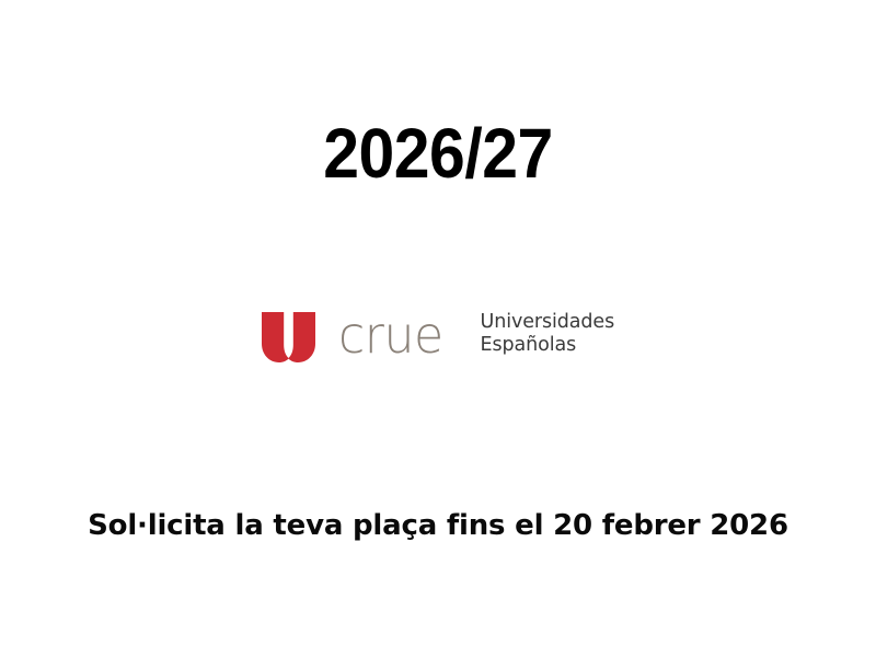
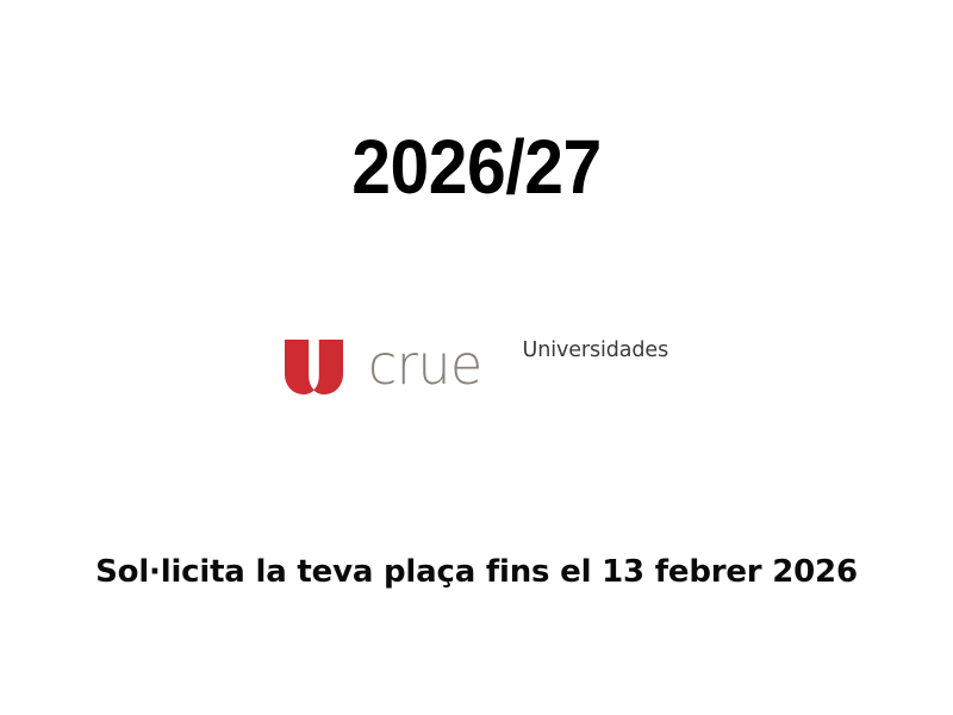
  2026/27
  crue
  Universidades
- Españolas
- Sol·licita la teva plaça fins el 20 febrer 2026
+ Sol·licita la teva plaça fins el 13 febrer 2026
